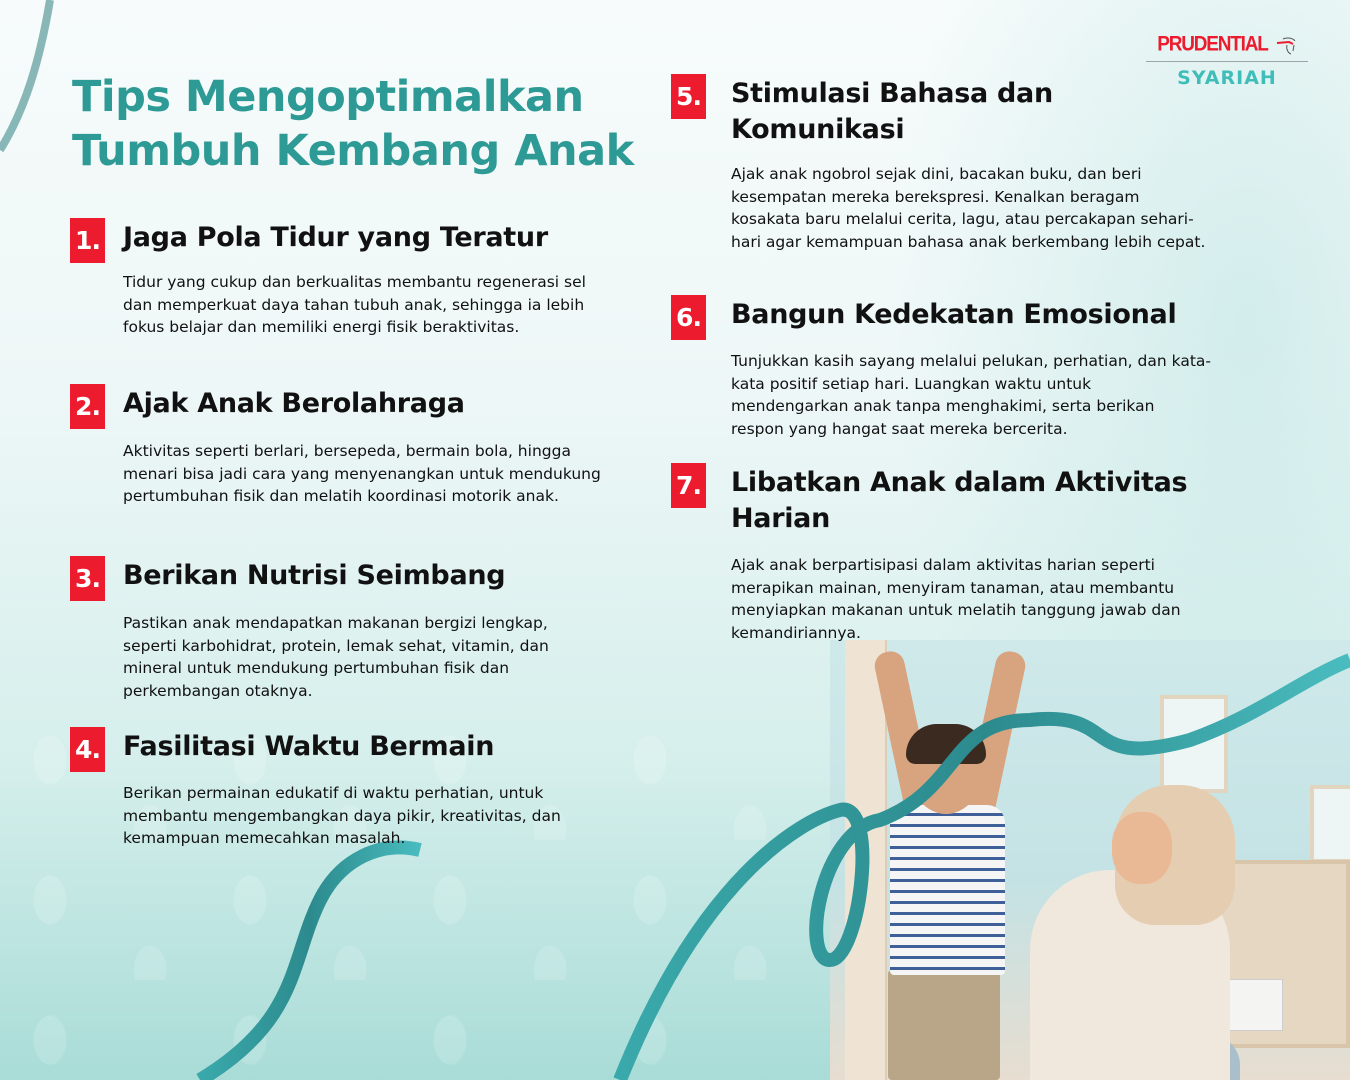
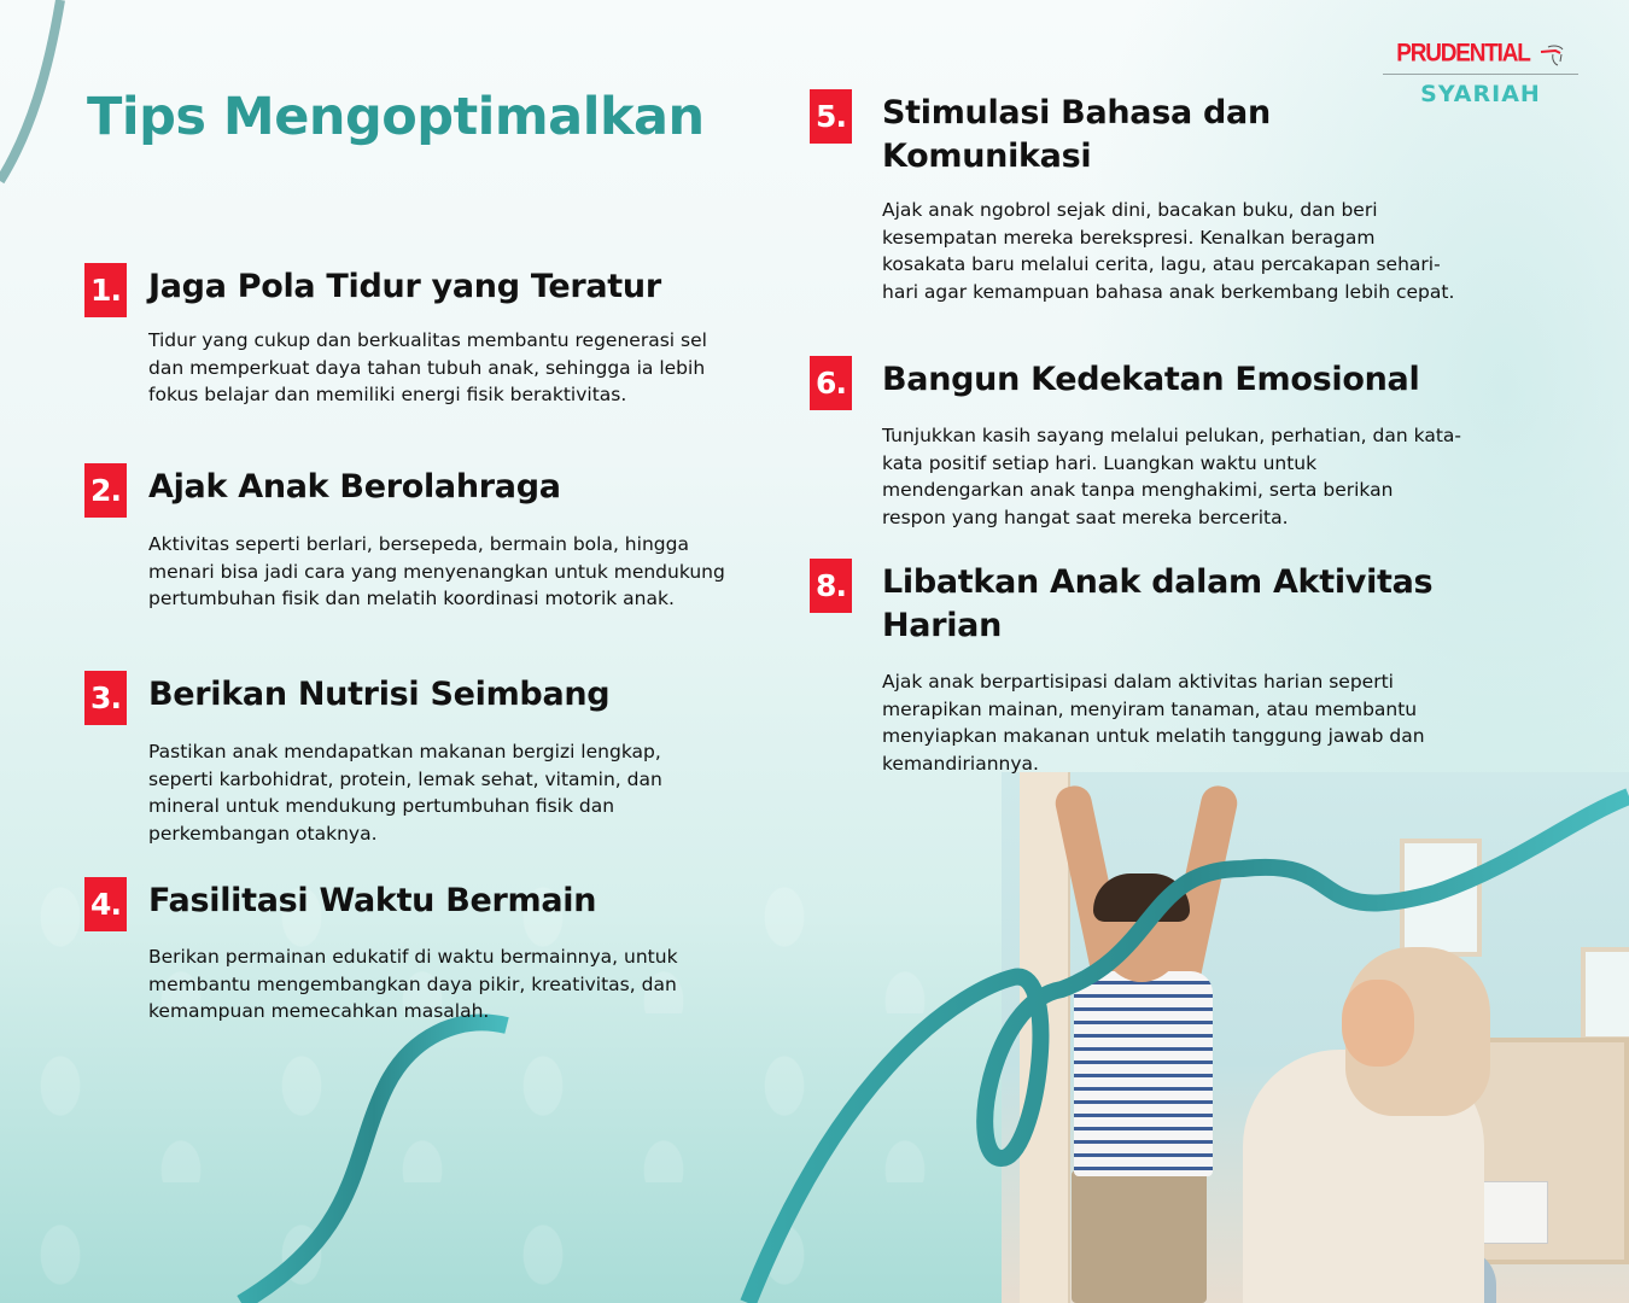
  PRUDENTIAL
  SYARIAH
  Tips Mengoptimalkan
- Tumbuh Kembang Anak
  1.
  Jaga Pola Tidur yang Teratur
  Tidur yang cukup dan berkualitas membantu regenerasi sel dan memperkuat daya tahan tubuh anak, sehingga ia lebih fokus belajar dan memiliki energi fisik beraktivitas.
  2.
  Ajak Anak Berolahraga
  Aktivitas seperti berlari, bersepeda, bermain bola, hingga menari bisa jadi cara yang menyenangkan untuk mendukung pertumbuhan fisik dan melatih koordinasi motorik anak.
  3.
  Berikan Nutrisi Seimbang
  Pastikan anak mendapatkan makanan bergizi lengkap, seperti karbohidrat, protein, lemak sehat, vitamin, dan mineral untuk mendukung pertumbuhan fisik dan perkembangan otaknya.
  4.
  Fasilitasi Waktu Bermain
- Berikan permainan edukatif di waktu perhatian, untuk membantu mengembangkan daya pikir, kreativitas, dan kemampuan memecahkan masalah.
+ Berikan permainan edukatif di waktu bermainnya, untuk membantu mengembangkan daya pikir, kreativitas, dan kemampuan memecahkan masalah.
  5.
  Stimulasi Bahasa dan Komunikasi
  Ajak anak ngobrol sejak dini, bacakan buku, dan beri kesempatan mereka berekspresi. Kenalkan beragam kosakata baru melalui cerita, lagu, atau percakapan sehari-hari agar kemampuan bahasa anak berkembang lebih cepat.
  6.
  Bangun Kedekatan Emosional
  Tunjukkan kasih sayang melalui pelukan, perhatian, dan kata-kata positif setiap hari. Luangkan waktu untuk mendengarkan anak tanpa menghakimi, serta berikan respon yang hangat saat mereka bercerita.
- 7.
+ 8.
  Libatkan Anak dalam Aktivitas Harian
  Ajak anak berpartisipasi dalam aktivitas harian seperti merapikan mainan, menyiram tanaman, atau membantu menyiapkan makanan untuk melatih tanggung jawab dan kemandiriannya.
